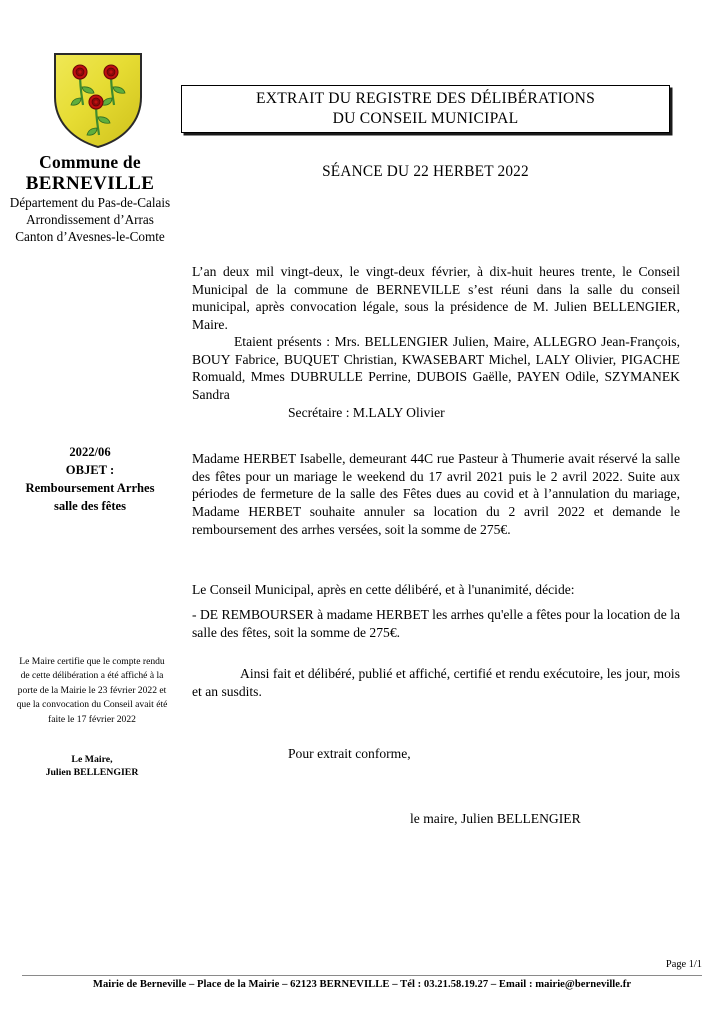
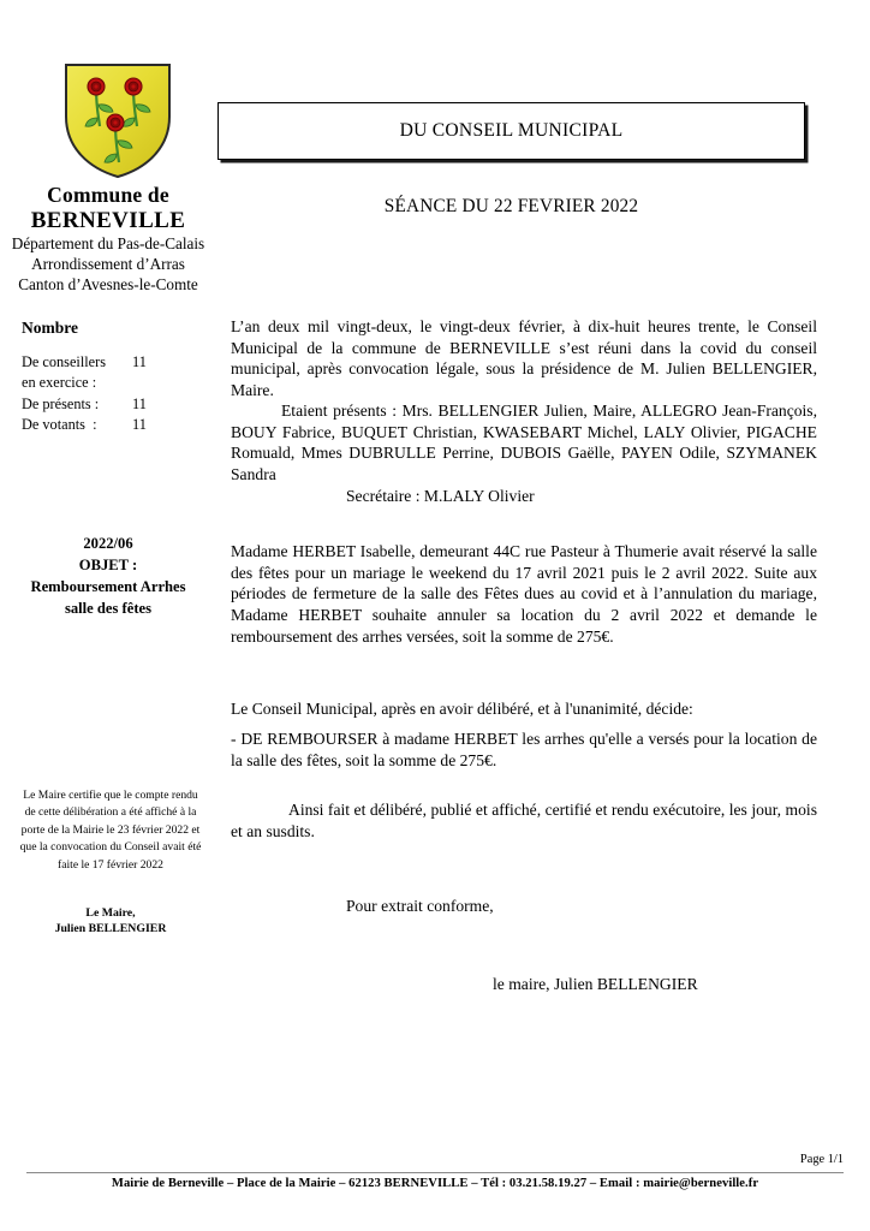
  Commune de
  BERNEVILLE
  Département du Pas-de-Calais
  Arrondissement d’Arras
  Canton d’Avesnes-le-Comte
+ Nombre
+ De conseillers en exercice :	11
+ De présents :	11
+ De votants :	11
  2022/06
  OBJET :
  Remboursement Arrhes
  salle des fêtes
  Le Maire certifie que le compte rendu de cette délibération a été affiché à la porte de la Mairie le 23 février 2022 et que la convocation du Conseil avait été faite le 17 février 2022
  Le Maire,
  Julien BELLENGIER
- EXTRAIT DU REGISTRE DES DÉLIBÉRATIONS
  DU CONSEIL MUNICIPAL
- SÉANCE DU 22 HERBET 2022
+ SÉANCE DU 22 FEVRIER 2022
- L’an deux mil vingt-deux, le vingt-deux février, à dix-huit heures trente, le Conseil Municipal de la commune de BERNEVILLE s’est réuni dans la salle du conseil municipal, après convocation légale, sous la présidence de M. Julien BELLENGIER, Maire.
+ L’an deux mil vingt-deux, le vingt-deux février, à dix-huit heures trente, le Conseil Municipal de la commune de BERNEVILLE s’est réuni dans la covid du conseil municipal, après convocation légale, sous la présidence de M. Julien BELLENGIER, Maire.
  Etaient présents : Mrs. BELLENGIER Julien, Maire, ALLEGRO Jean-François, BOUY Fabrice, BUQUET Christian, KWASEBART Michel, LALY Olivier, PIGACHE Romuald, Mmes DUBRULLE Perrine, DUBOIS Gaëlle, PAYEN Odile, SZYMANEK Sandra
  Secrétaire : M.LALY Olivier
  Madame HERBET Isabelle, demeurant 44C rue Pasteur à Thumerie avait réservé la salle des fêtes pour un mariage le weekend du 17 avril 2021 puis le 2 avril 2022. Suite aux périodes de fermeture de la salle des Fêtes dues au covid et à l’annulation du mariage, Madame HERBET souhaite annuler sa location du 2 avril 2022 et demande le remboursement des arrhes versées, soit la somme de 275€.
- Le Conseil Municipal, après en cette délibéré, et à l'unanimité, décide:
+ Le Conseil Municipal, après en avoir délibéré, et à l'unanimité, décide:
- - DE REMBOURSER à madame HERBET les arrhes qu'elle a fêtes pour la location de la salle des fêtes, soit la somme de 275€.
+ - DE REMBOURSER à madame HERBET les arrhes qu'elle a versés pour la location de la salle des fêtes, soit la somme de 275€.
  Ainsi fait et délibéré, publié et affiché, certifié et rendu exécutoire, les jour, mois et an susdits.
  Pour extrait conforme,
  le maire, Julien BELLENGIER
  Page 1/1
  Mairie de Berneville – Place de la Mairie – 62123 BERNEVILLE – Tél : 03.21.58.19.27 – Email : mairie@berneville.fr
